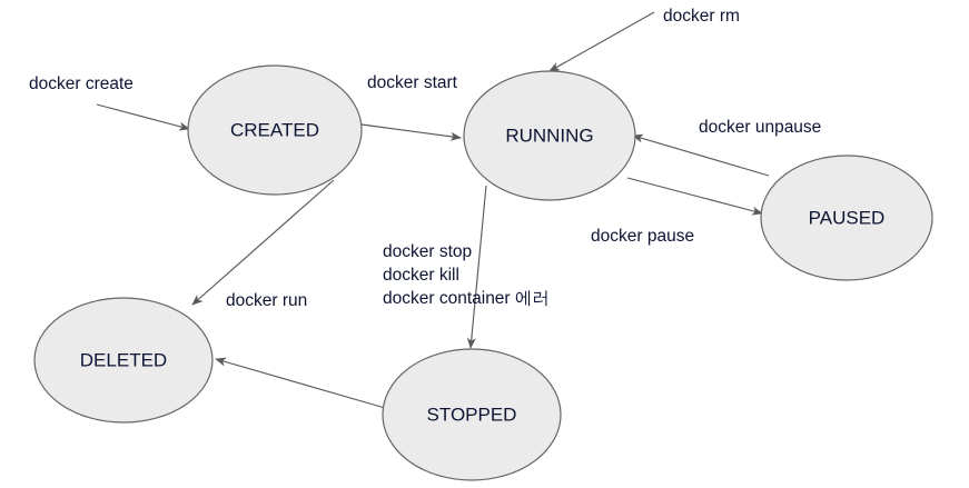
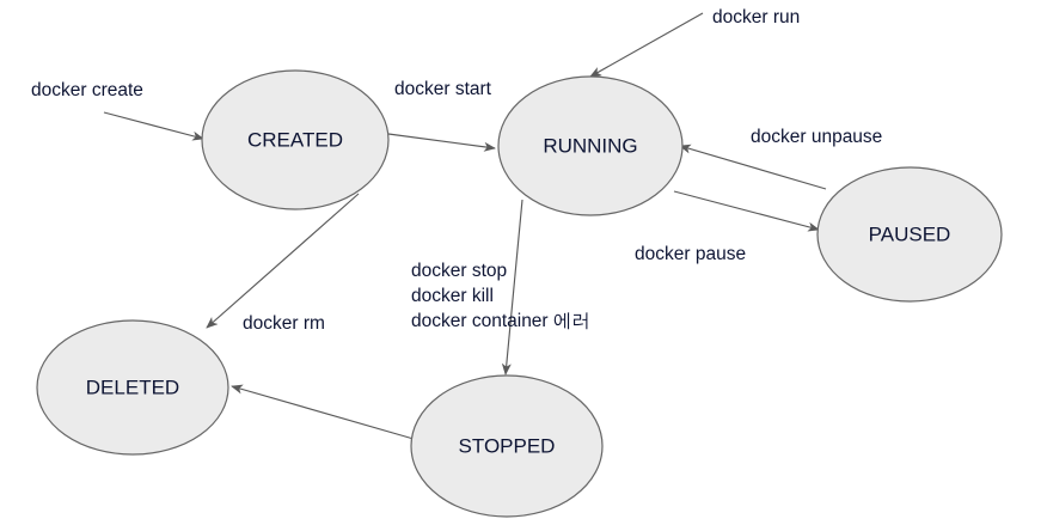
  CREATED
  RUNNING
  PAUSED
  DELETED
  STOPPED
  docker create
  docker start
- docker rm
+ docker run
  docker unpause
  docker pause
- docker run
+ docker rm
  docker stop docker kill docker container 에러
